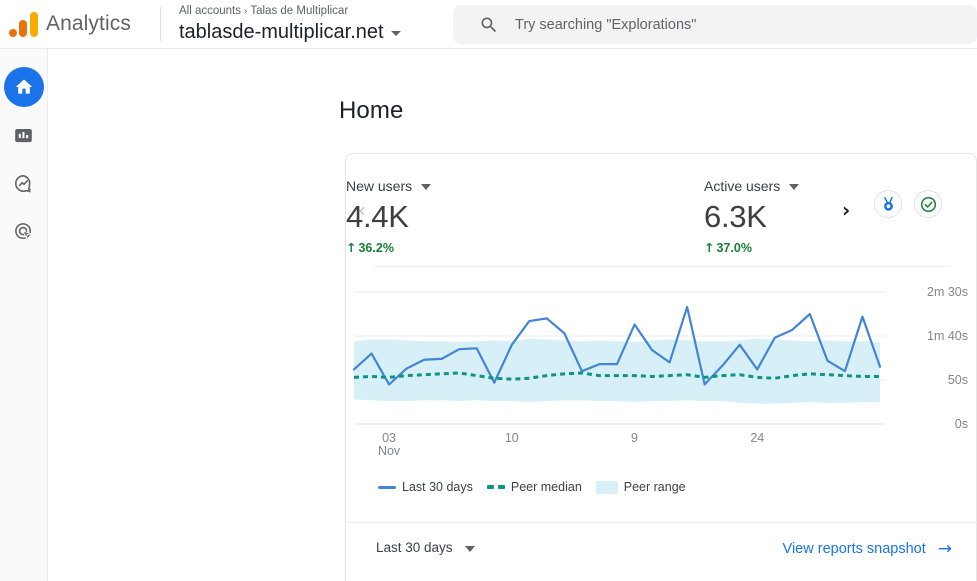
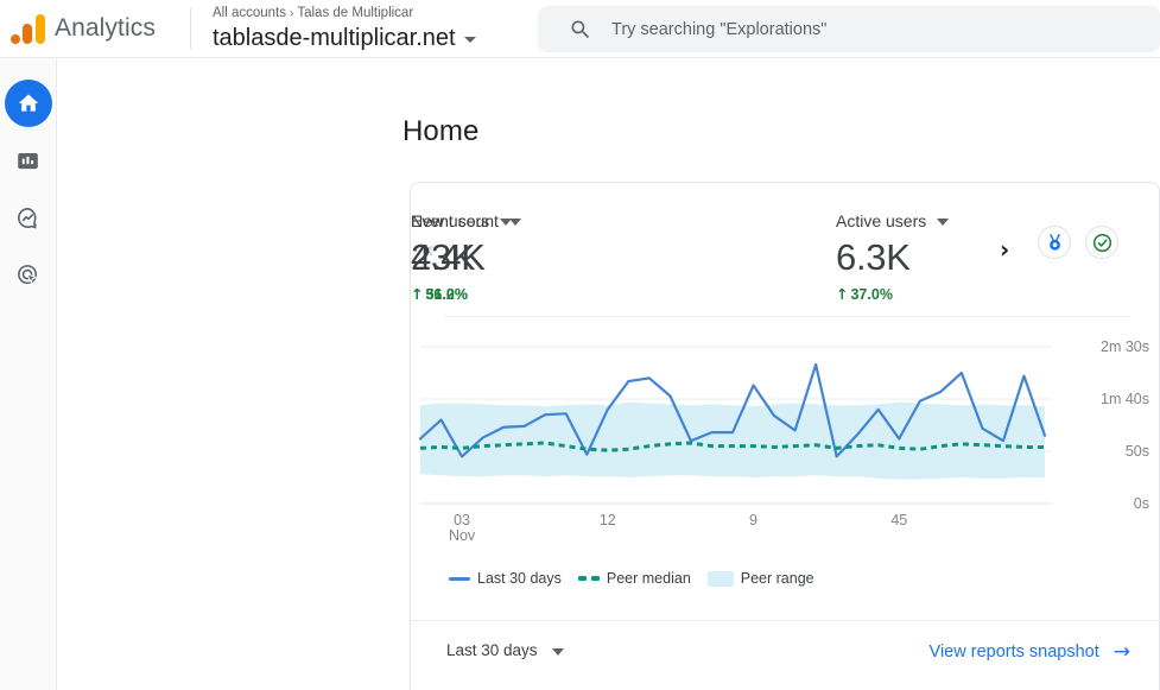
  Analytics
  All accounts › Talas de Multiplicar
  tablasde-multiplicar.net
  Try searching "Explorations"
  Home
  ‹
  ›
  Active users
  6.3K
  ↑ 37.0%
+ Event count
+ 23K
+ ↑ 51.0%
  New users
  4.4K
  ↑ 36.2%
  0s
  50s
  1m 40s
  2m 30s
  03 Nov
- 10
+ 12
  9
- 24
+ 45
  Last 30 days
  Peer median
  Peer range
  Last 30 days
  View reports snapshot
  →
